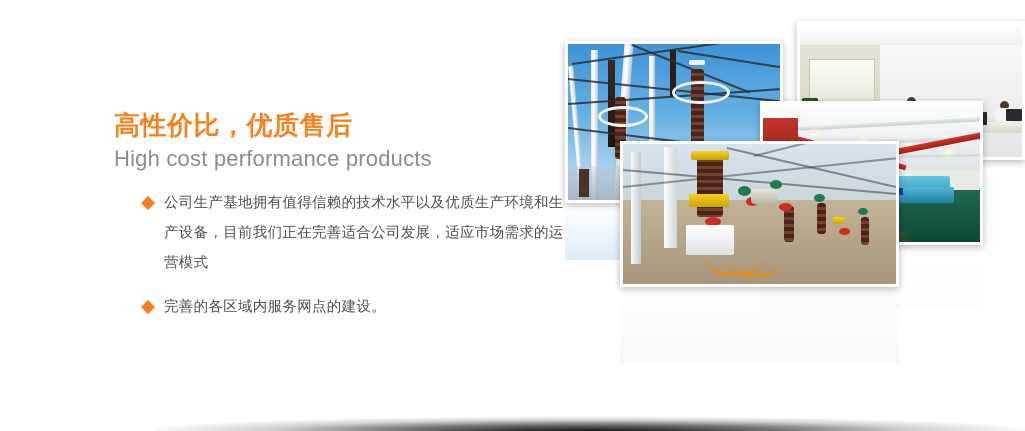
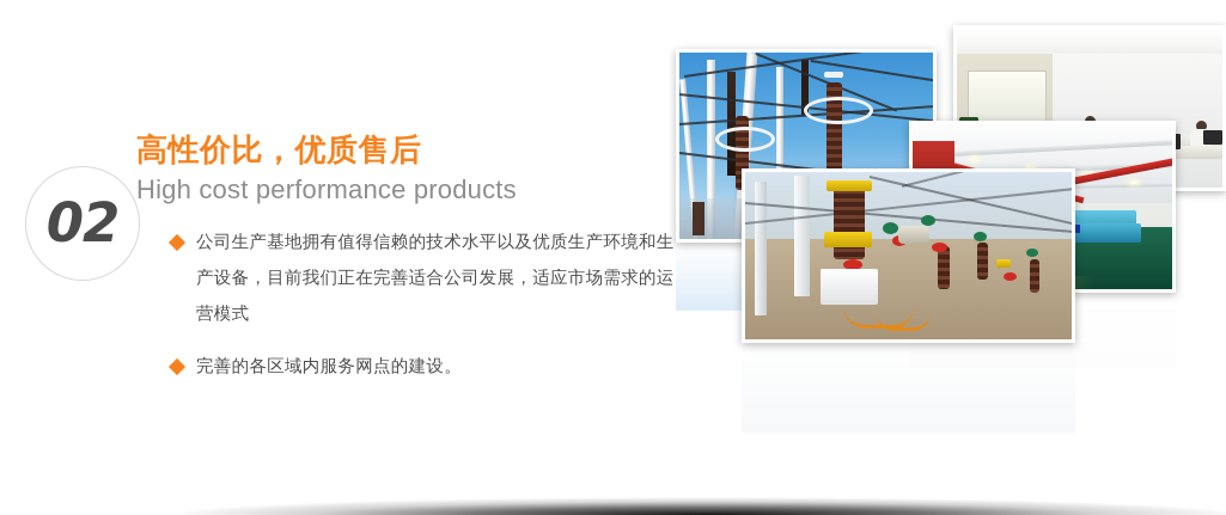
+ 02
  高性价比，优质售后
  High cost performance products
  公司生产基地拥有值得信赖的技术水平以及优质生产环境和生产设备，目前我们正在完善适合公司发展，适应市场需求的运营模式
  完善的各区域内服务网点的建设。
